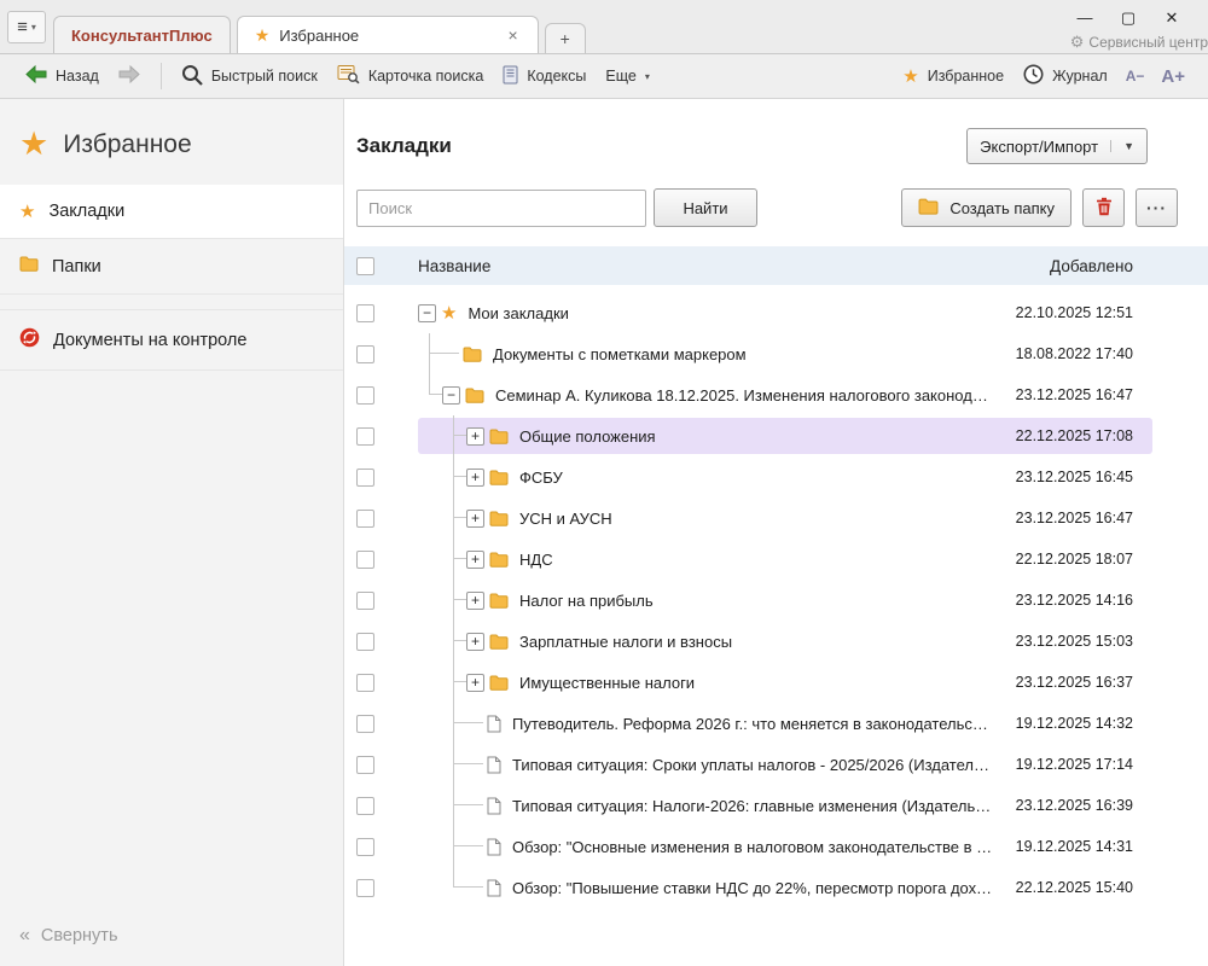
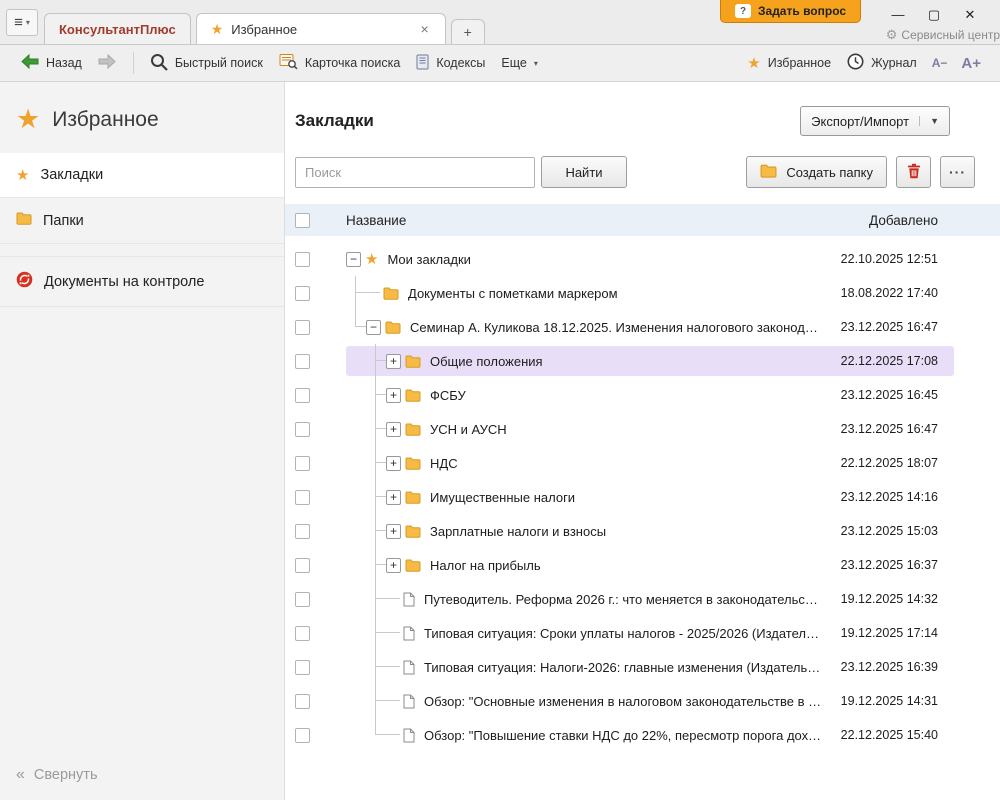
  ≡
  ▾
  КонсультантПлюс
  ★
  Избранное
  ×
  +
+ ?
+ Задать вопрос
  —
  ▢
  ✕
  ⚙
  Сервисный центр
  Назад
  Быстрый поиск
  Карточка поиска
  Кодексы
  Еще
  ▾
  ★
  Избранное
  Журнал
  A−
  A+
  ★
  Избранное
  ★
  Закладки
  Папки
  Документы на контроле
  «
  Свернуть
  Закладки
  Экспорт/Импорт
  ▼
  Поиск
  Найти
  Создать папку
  ···
  Название
  Добавлено
  −
  ★
  Мои закладки
  22.10.2025 12:51
  Документы с пометками маркером
  18.08.2022 17:40
  −
  Семинар А. Куликова 18.12.2025. Изменения налогового законодате
  23.12.2025 16:47
  +
  Общие положения
  22.12.2025 17:08
  +
  ФСБУ
  23.12.2025 16:45
  +
  УСН и АУСН
  23.12.2025 16:47
  +
  НДС
  22.12.2025 18:07
  +
- Налог на прибыль
+ Имущественные налоги
  23.12.2025 14:16
  +
  Зарплатные налоги и взносы
  23.12.2025 15:03
  +
- Имущественные налоги
+ Налог на прибыль
  23.12.2025 16:37
  Путеводитель. Реформа 2026 г.: что меняется в законодательстве
  19.12.2025 14:32
  Типовая ситуация: Сроки уплаты налогов - 2025/2026 (Издательст
  19.12.2025 17:14
  Типовая ситуация: Налоги-2026: главные изменения (Издательст
  23.12.2025 16:39
  Обзор: "Основные изменения в налоговом законодательстве в 20
  19.12.2025 14:31
  Обзор: "Повышение ставки НДС до 22%, пересмотр порога доход
  22.12.2025 15:40
